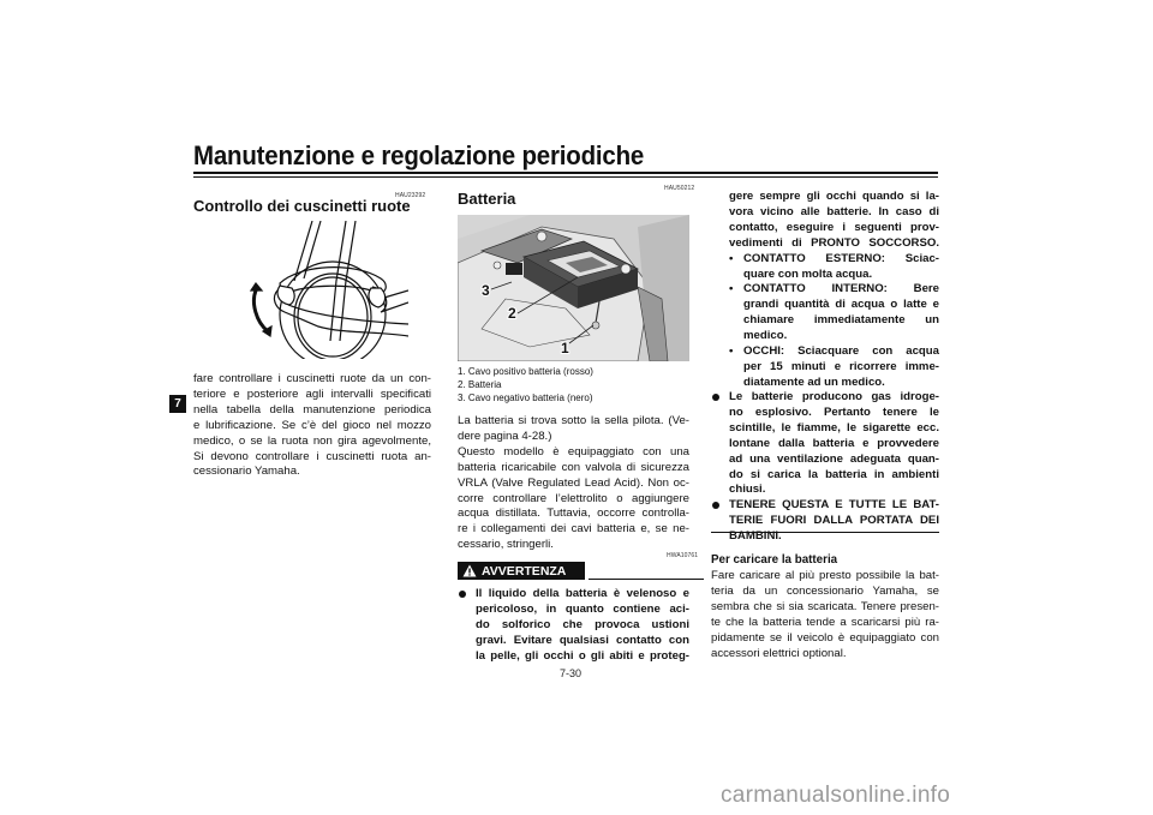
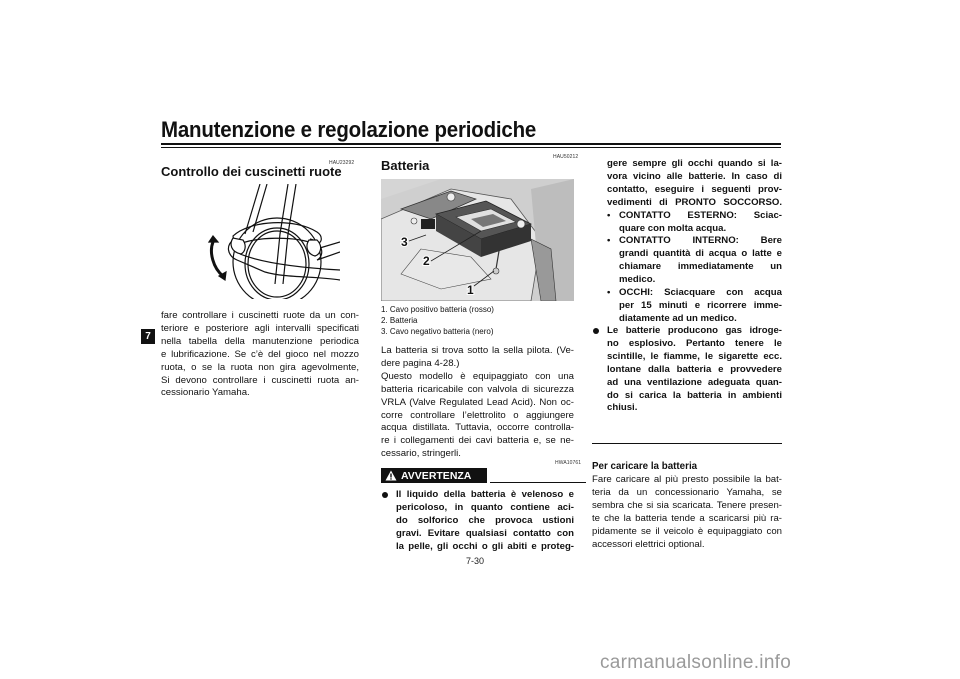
  Manutenzione e regolazione periodiche
  7
  Controllo dei cuscinetti ruote
  fare controllare i cuscinetti ruote da un con-
  teriore e posteriore agli intervalli specificati
  nella tabella della manutenzione periodica
  e lubrificazione. Se c’è del gioco nel mozzo
- medico, o se la ruota non gira agevolmente,
+ ruota, o se la ruota non gira agevolmente,
  Si devono controllare i cuscinetti ruota an-
  cessionario Yamaha.
  Batteria
  3
  2
  1
  1. Cavo positivo batteria (rosso)
  2. Batteria
  3. Cavo negativo batteria (nero)
  La batteria si trova sotto la sella pilota. (Ve-
  dere pagina 4-28.)
  Questo modello è equipaggiato con una
  batteria ricaricabile con valvola di sicurezza
  VRLA (Valve Regulated Lead Acid). Non oc-
  corre controllare l’elettrolito o aggiungere
  acqua distillata. Tuttavia, occorre controlla-
  re i collegamenti dei cavi batteria e, se ne-
  cessario, stringerli.
  AVVERTENZA
  Il liquido della batteria è velenoso e
  pericoloso, in quanto contiene aci-
  do solforico che provoca ustioni
  gravi. Evitare qualsiasi contatto con
  la pelle, gli occhi o gli abiti e proteg-
  gere sempre gli occhi quando si la-
  vora vicino alle batterie. In caso di
  contatto, eseguire i seguenti prov-
  vedimenti di PRONTO SOCCORSO.
  •
  CONTATTO ESTERNO: Sciac-
  quare con molta acqua.
  •
  CONTATTO INTERNO: Bere
  grandi quantità di acqua o latte e
  chiamare immediatamente un
  medico.
  •
  OCCHI: Sciacquare con acqua
  per 15 minuti e ricorrere imme-
  diatamente ad un medico.
  Le batterie producono gas idroge-
  no esplosivo. Pertanto tenere le
  scintille, le fiamme, le sigarette ecc.
  lontane dalla batteria e provvedere
  ad una ventilazione adeguata quan-
  do si carica la batteria in ambienti
  chiusi.
- TENERE QUESTA E TUTTE LE BAT-
- TERIE FUORI DALLA PORTATA DEI
- BAMBINI.
  Per caricare la batteria
  Fare caricare al più presto possibile la bat-
  teria da un concessionario Yamaha, se
  sembra che si sia scaricata. Tenere presen-
  te che la batteria tende a scaricarsi più ra-
  pidamente se il veicolo è equipaggiato con
  accessori elettrici optional.
  7-30
  carmanualsonline.info
